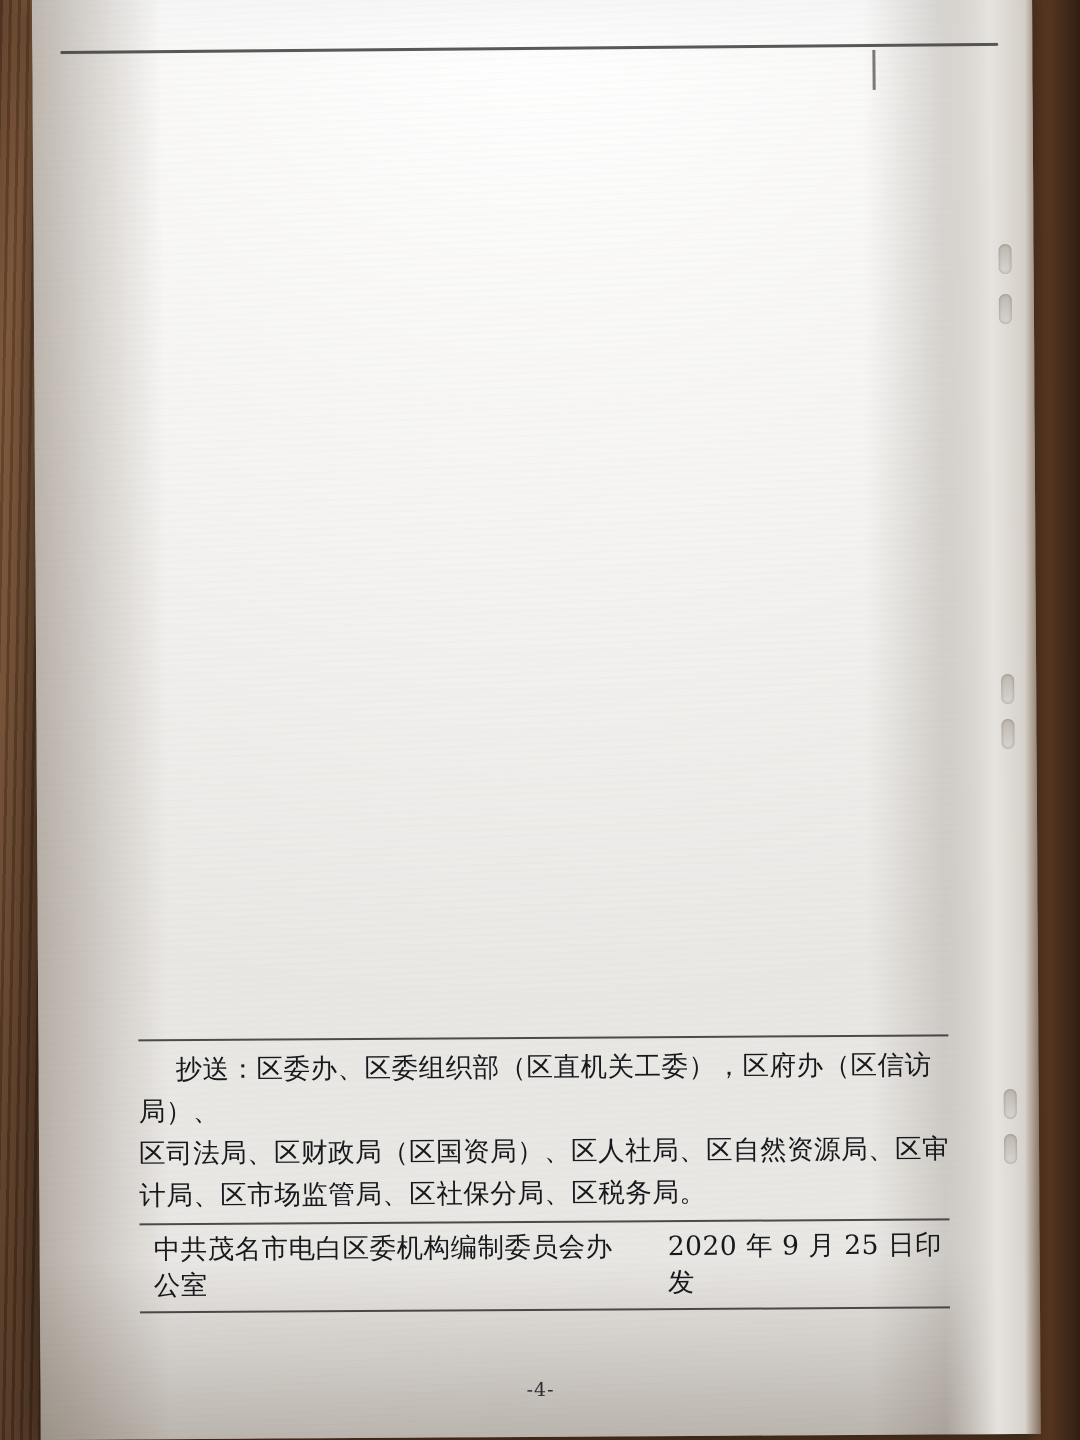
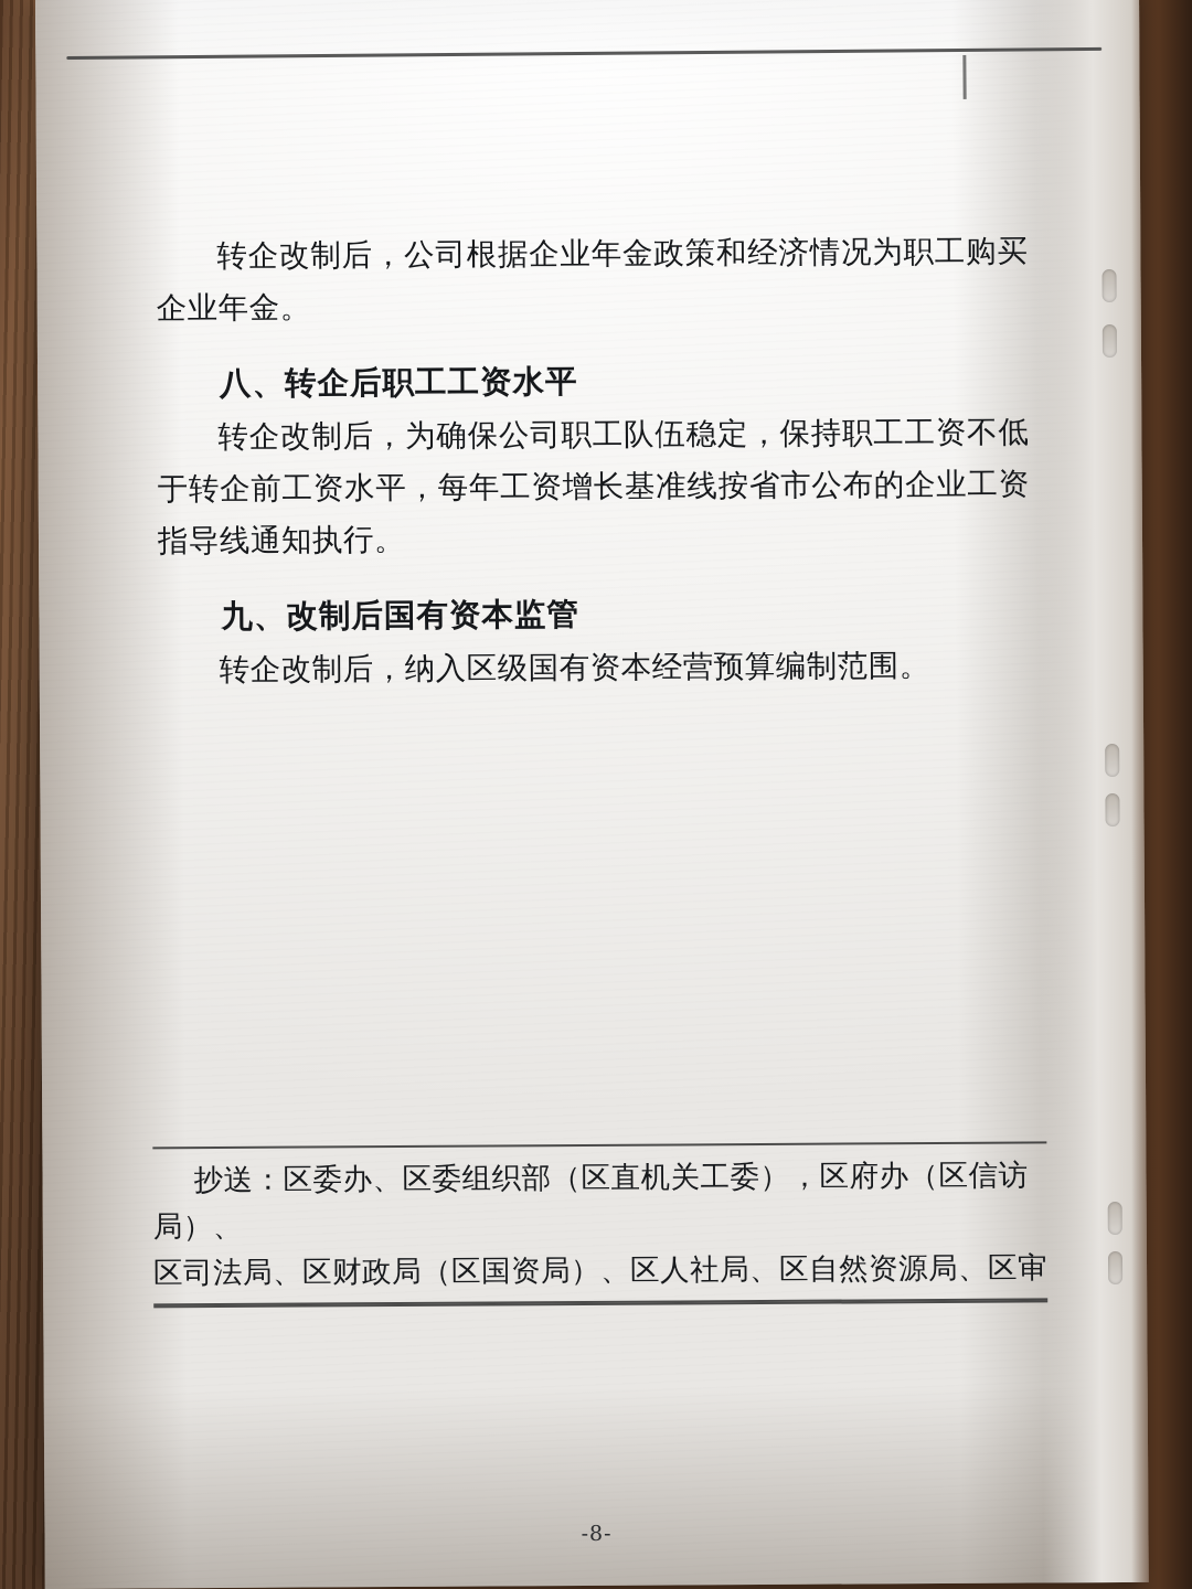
+ 转企改制后，公司根据企业年金政策和经济情况为职工购买企业年金。
+ 八、转企后职工工资水平
+ 转企改制后，为确保公司职工队伍稳定，保持职工工资不低于转企前工资水平，每年工资增长基准线按省市公布的企业工资指导线通知执行。
+ 九、改制后国有资本监管
+ 转企改制后，纳入区级国有资本经营预算编制范围。
  抄送：区委办、区委组织部（区直机关工委），区府办（区信访局）、
  区司法局、区财政局（区国资局）、区人社局、区自然资源局、区审
- 计局、区市场监管局、区社保分局、区税务局。
- 中共茂名市电白区委机构编制委员会办公室
- 2020 年 9 月 25 日印发
- -4-
+ -8-
